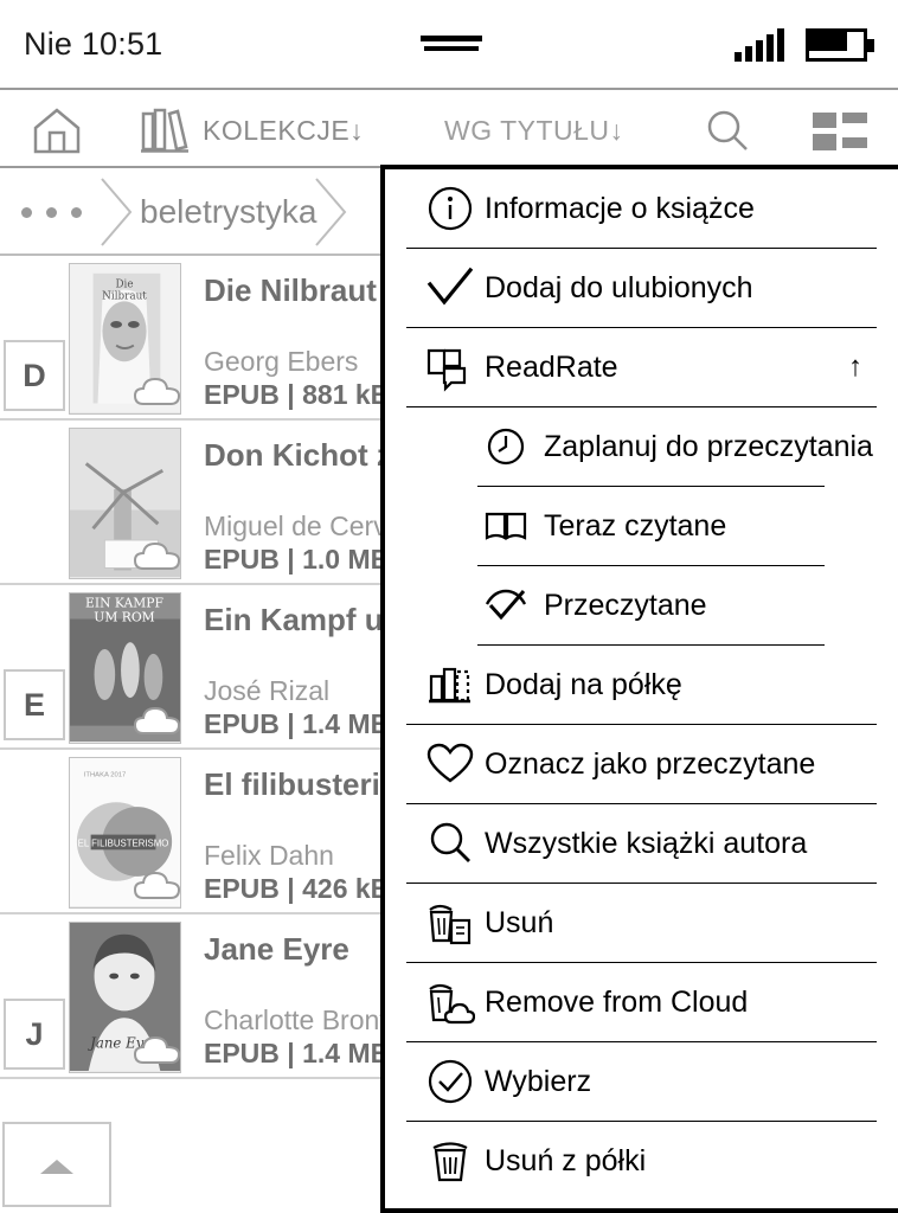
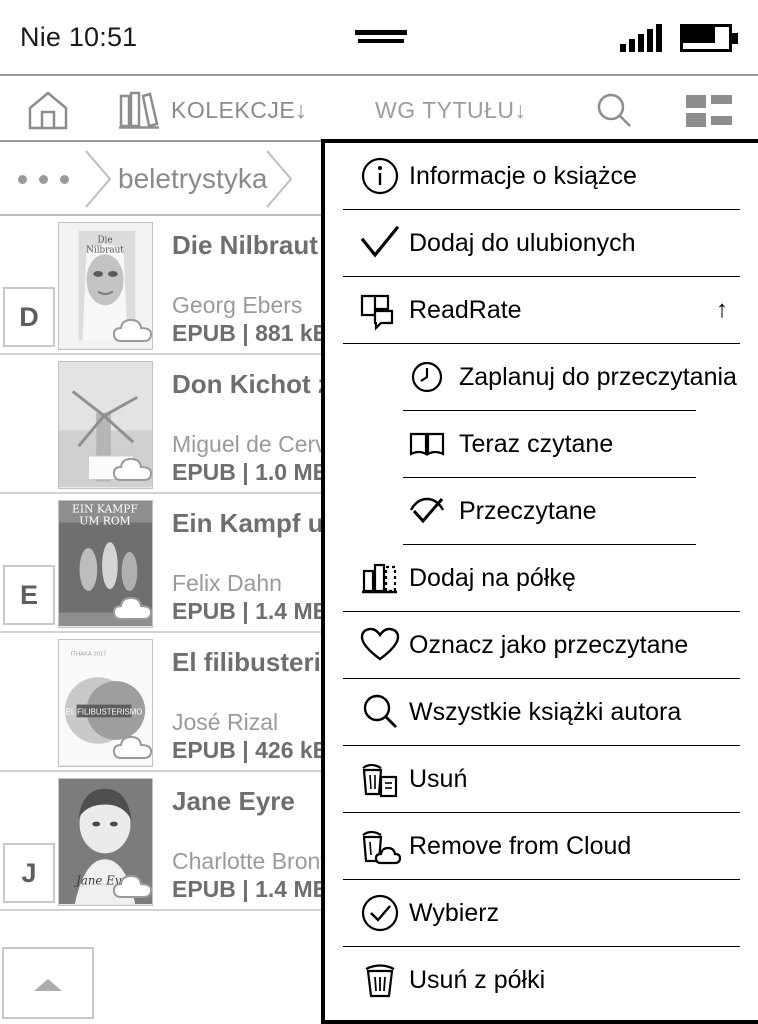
  Nie 10:51
  KOLEKCJE↓
  WG TYTUŁU↓
  beletrystyka
  D
  Die
  Nilbraut
  Die Nilbraut
  Georg Ebers
  EPUB | 881 k
  Don Kichot
  Miguel de Cer
  EPUB | 1.0 M
  E
  EIN KAMPF
  UM ROM
  Ein Kampf u
- José Rizal
+ Felix Dahn
  EPUB | 1.4 M
  EL FILIBUSTERISMO
  El filibusteri
- Felix Dahn
+ José Rizal
  EPUB | 426 k
  J
  Jane Ey
  Jane Eyre
  Charlotte Bron
  EPUB | 1.4 M
  Informacje o książce
  Dodaj do ulubionych
  ReadRate
  ↑
  Zaplanuj do przeczytania
  Teraz czytane
  Przeczytane
  Dodaj na półkę
  Oznacz jako przeczytane
  Wszystkie książki autora
  Usuń
  Remove from Cloud
  Wybierz
  Usuń z półki
